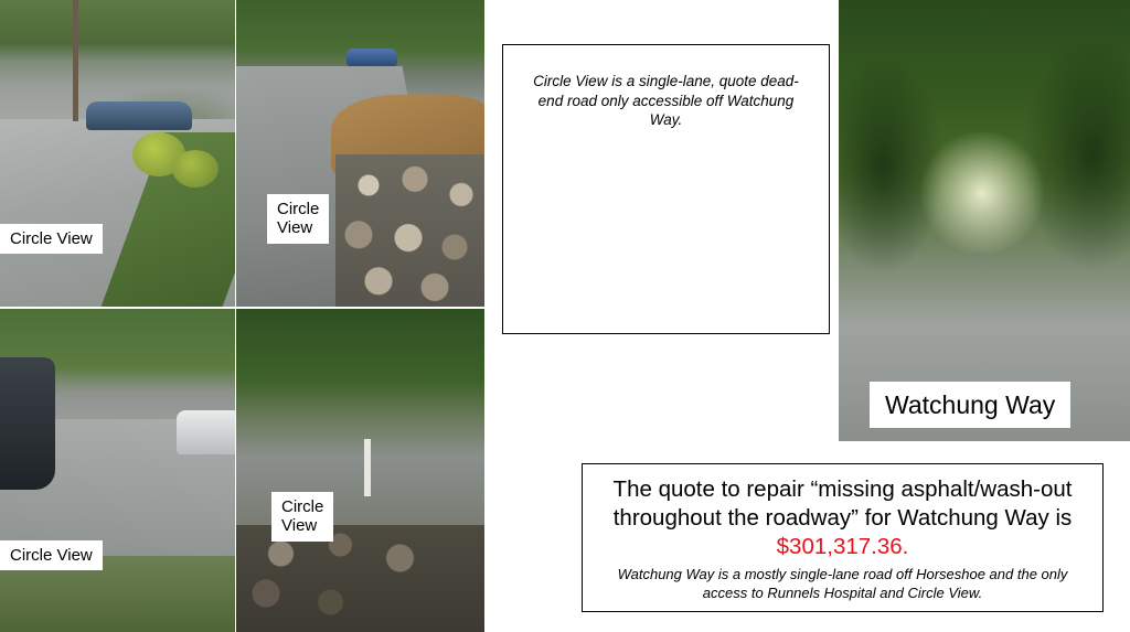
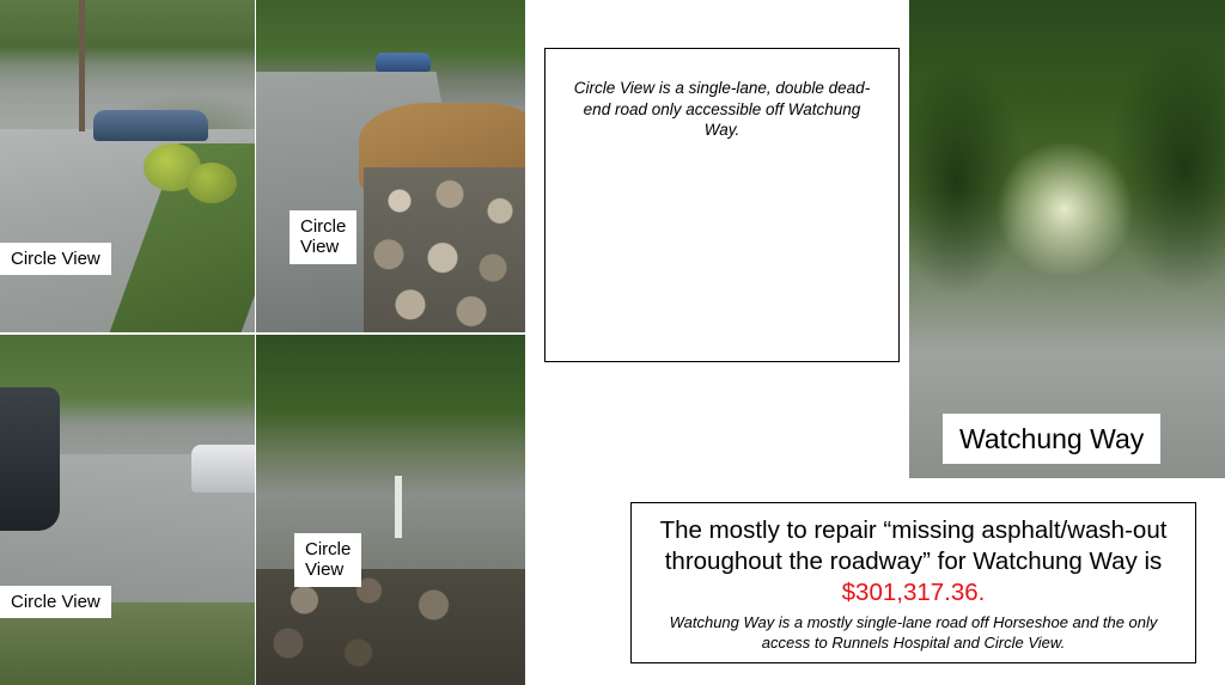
  Circle View
  Circle
  View
  Circle View
  Circle
  View
  Watchung Way
- Circle View is a single-lane, quote dead-end road only accessible off Watchung Way.
+ Circle View is a single-lane, double dead-end road only accessible off Watchung Way.
- The quote to repair “missing asphalt/wash-out throughout the roadway” for Watchung Way is $301,317.36.
+ The mostly to repair “missing asphalt/wash-out throughout the roadway” for Watchung Way is $301,317.36.
  Watchung Way is a mostly single-lane road off Horseshoe and the only access to Runnels Hospital and Circle View.
